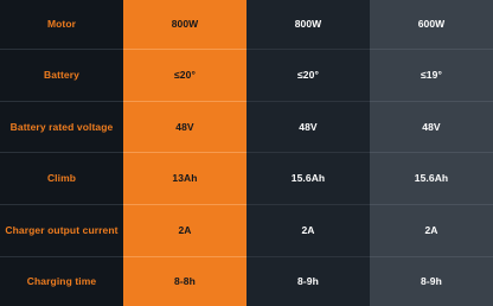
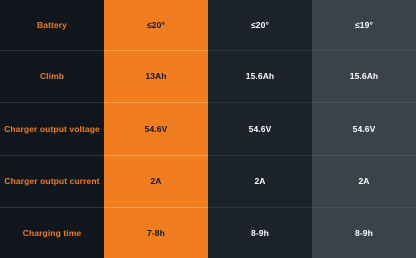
- Motor	800W	800W	600W
  Battery	≤20°	≤20°	≤19°
- Battery rated voltage	48V	48V	48V
  Climb	13Ah	15.6Ah	15.6Ah
+ Charger output voltage	54.6V	54.6V	54.6V
  Charger output current	2A	2A	2A
- Charging time	8-8h	8-9h	8-9h
+ Charging time	7-8h	8-9h	8-9h
